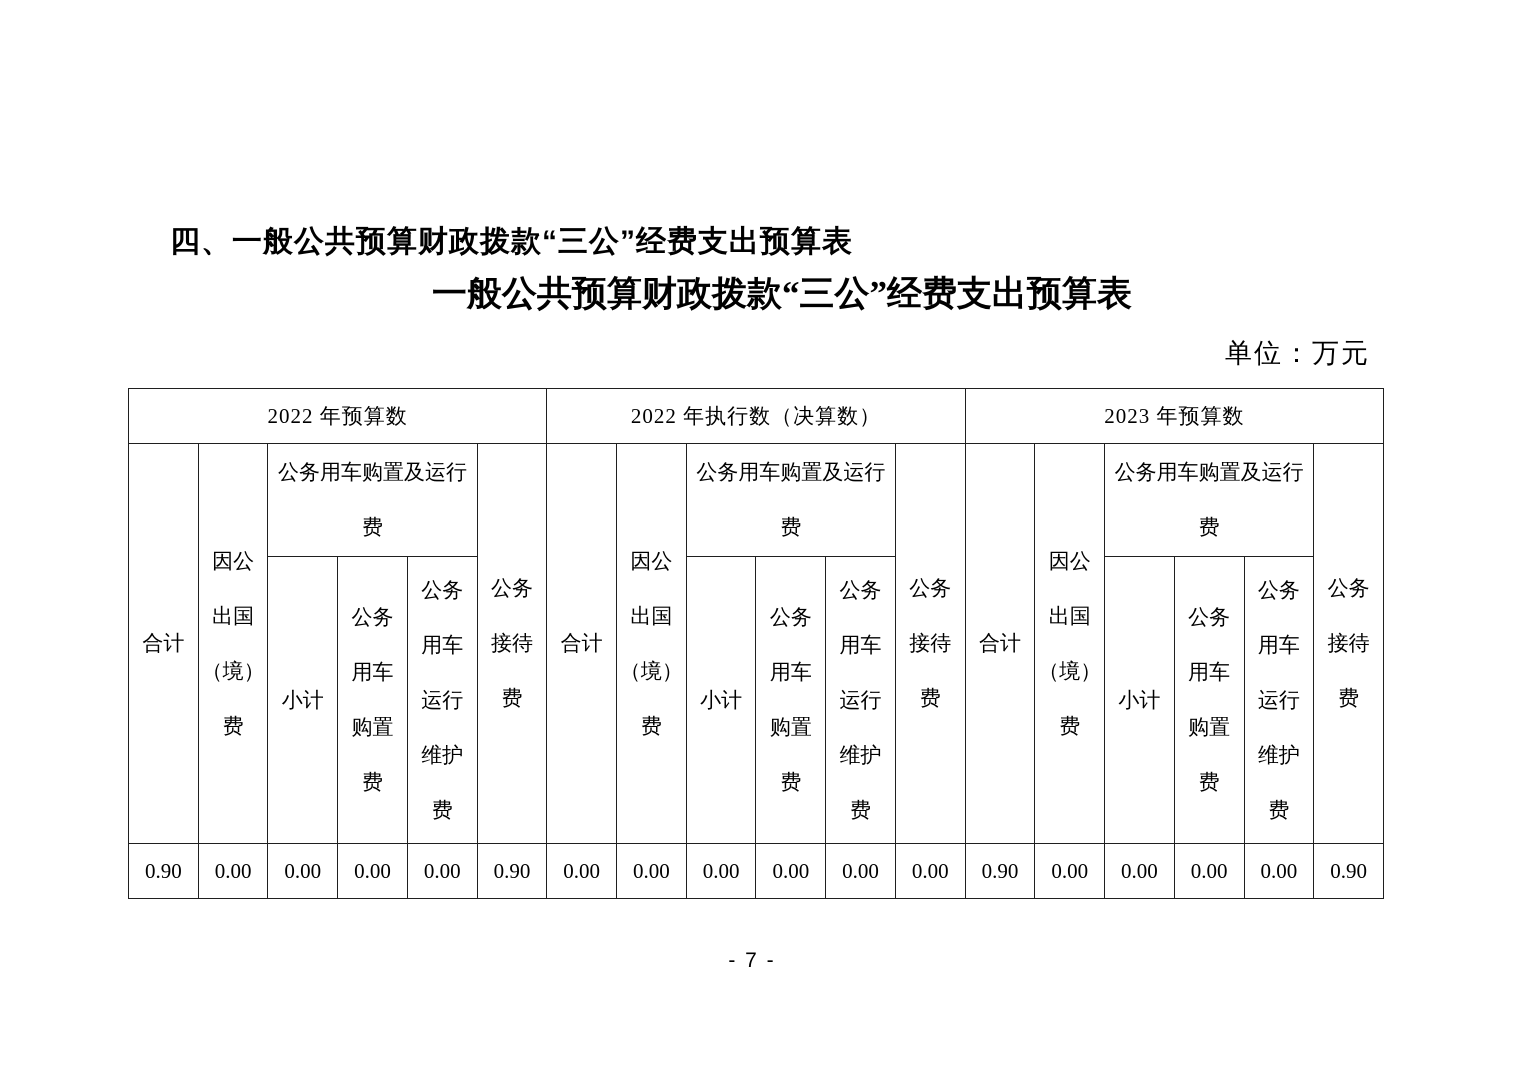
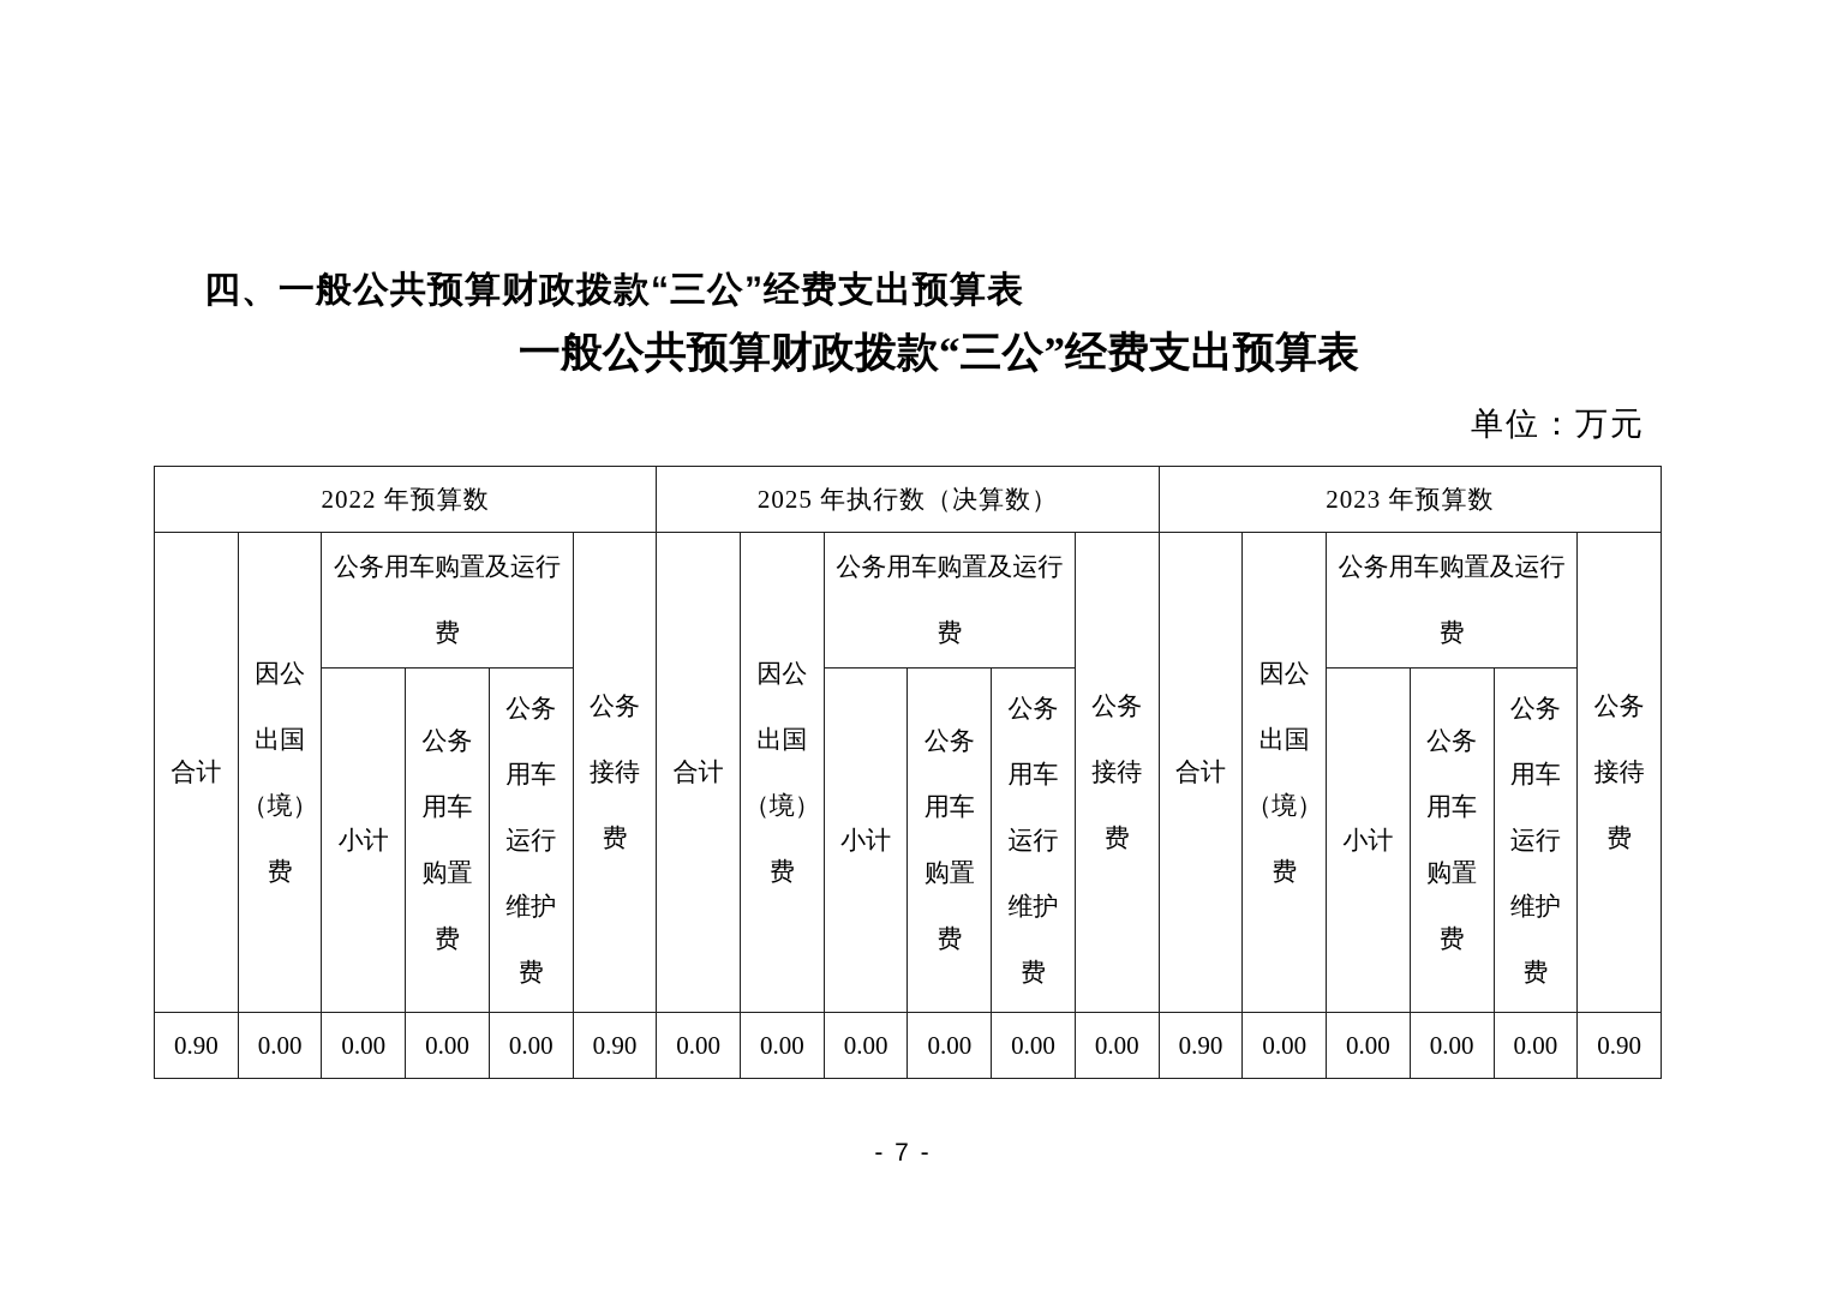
  四、一般公共预算财政拨款“三公”经费支出预算表
  一般公共预算财政拨款“三公”经费支出预算表
  单位：万元
- 2022 年预算数	2022 年执行数（决算数）	2023 年预算数
+ 2022 年预算数	2025 年执行数（决算数）	2023 年预算数
  合计	因公 出国 （境） 费	公务用车购置及运行 费	公务 接待 费	合计	因公 出国 （境） 费	公务用车购置及运行 费	公务 接待 费	合计	因公 出国 （境） 费	公务用车购置及运行 费	公务 接待 费
  小计	公务 用车 购置 费	公务 用车 运行 维护 费	小计	公务 用车 购置 费	公务 用车 运行 维护 费	小计	公务 用车 购置 费	公务 用车 运行 维护 费
  0.90	0.00	0.00	0.00	0.00	0.90	0.00	0.00	0.00	0.00	0.00	0.00	0.90	0.00	0.00	0.00	0.00	0.90
  - 7 -
